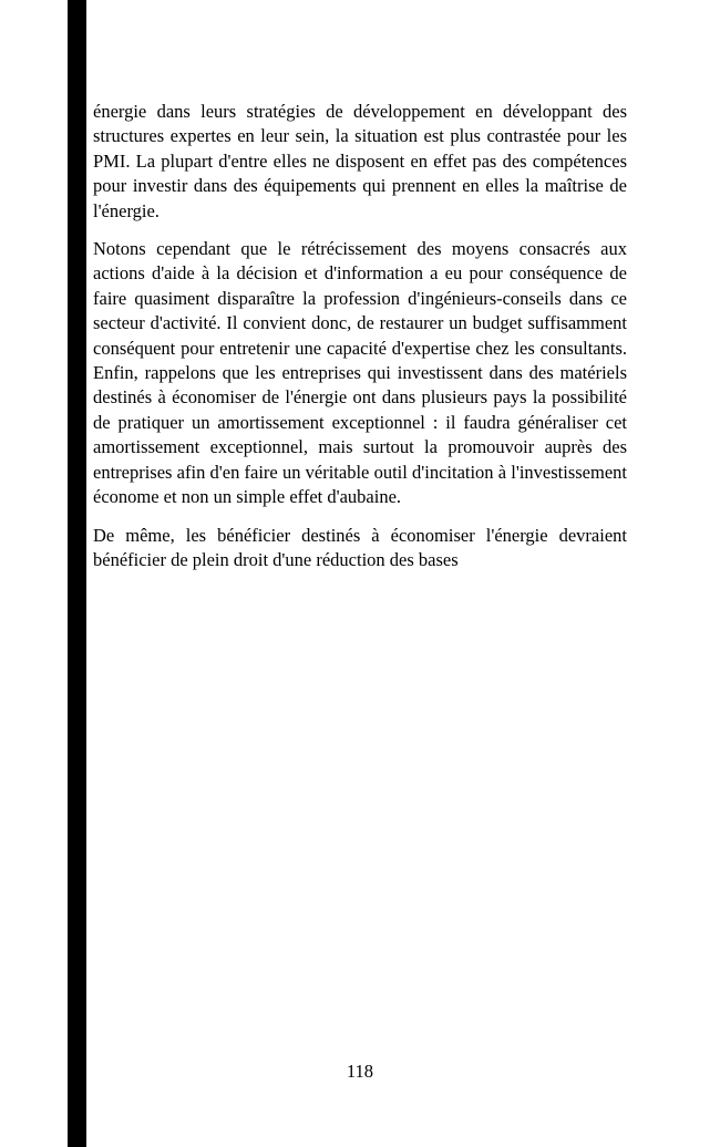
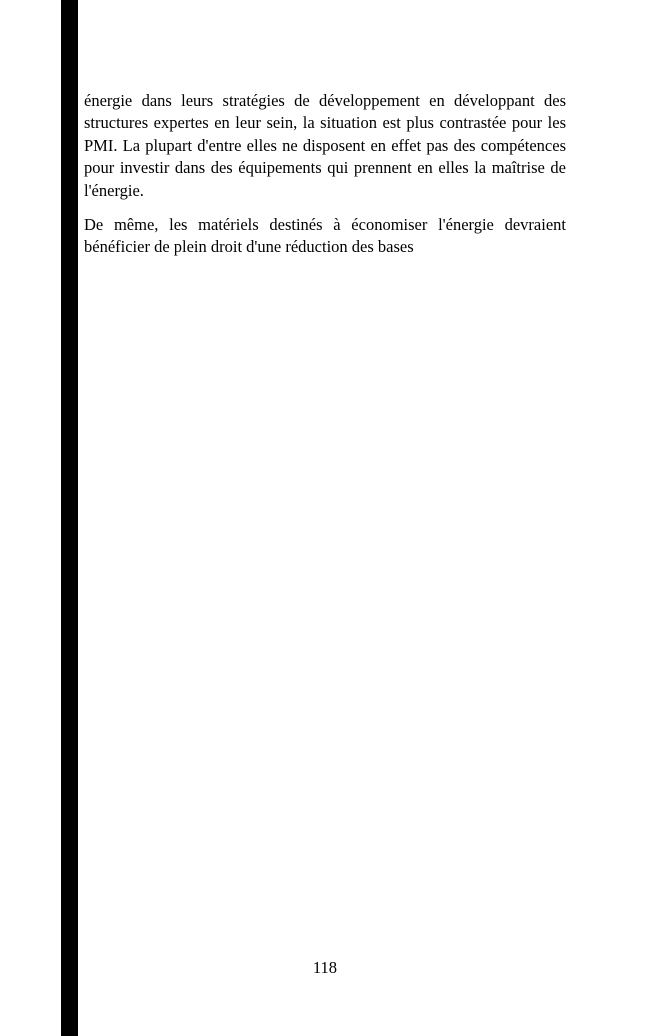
  énergie dans leurs stratégies de développement en développant des structures expertes en leur sein, la situation est plus contrastée pour les PMI. La plupart d'entre elles ne disposent en effet pas des compétences pour investir dans des équipements qui prennent en elles la maîtrise de l'énergie.
- Notons cependant que le rétrécissement des moyens consacrés aux actions d'aide à la décision et d'information a eu pour conséquence de faire quasiment disparaître la profession d'ingénieurs-conseils dans ce secteur d'activité. Il convient donc, de restaurer un budget suffisamment conséquent pour entretenir une capacité d'expertise chez les consultants. Enfin, rappelons que les entreprises qui investissent dans des matériels destinés à économiser de l'énergie ont dans plusieurs pays la possibilité de pratiquer un amortissement exceptionnel : il faudra généraliser cet amortissement exceptionnel, mais surtout la promouvoir auprès des entreprises afin d'en faire un véritable outil d'incitation à l'investissement économe et non un simple effet d'aubaine.
- De même, les bénéficier destinés à économiser l'énergie devraient bénéficier de plein droit d'une réduction des bases
+ De même, les matériels destinés à économiser l'énergie devraient bénéficier de plein droit d'une réduction des bases
  118
